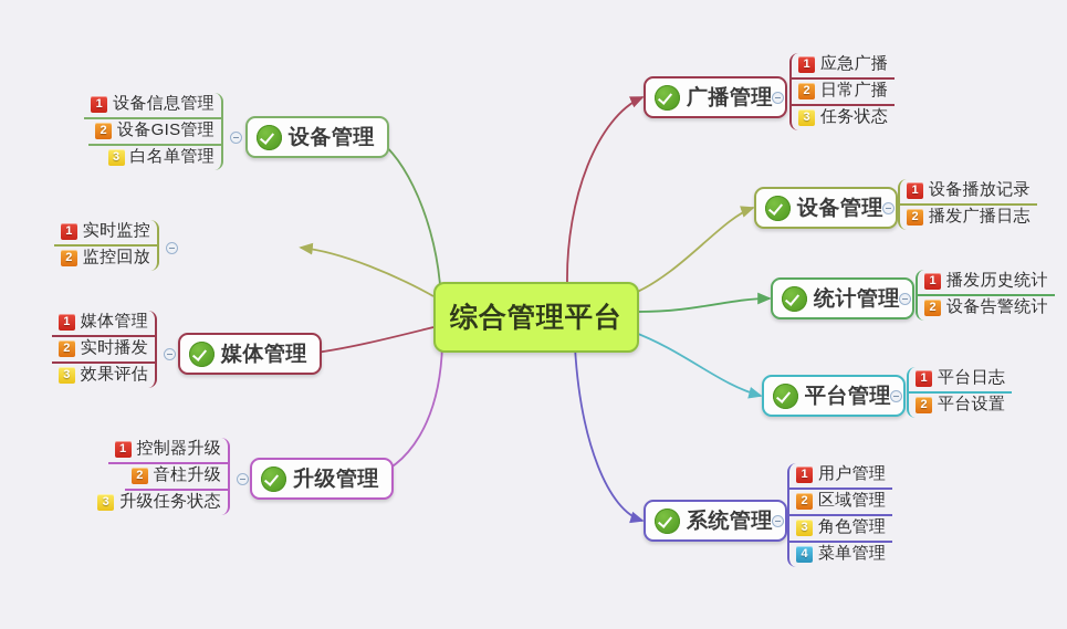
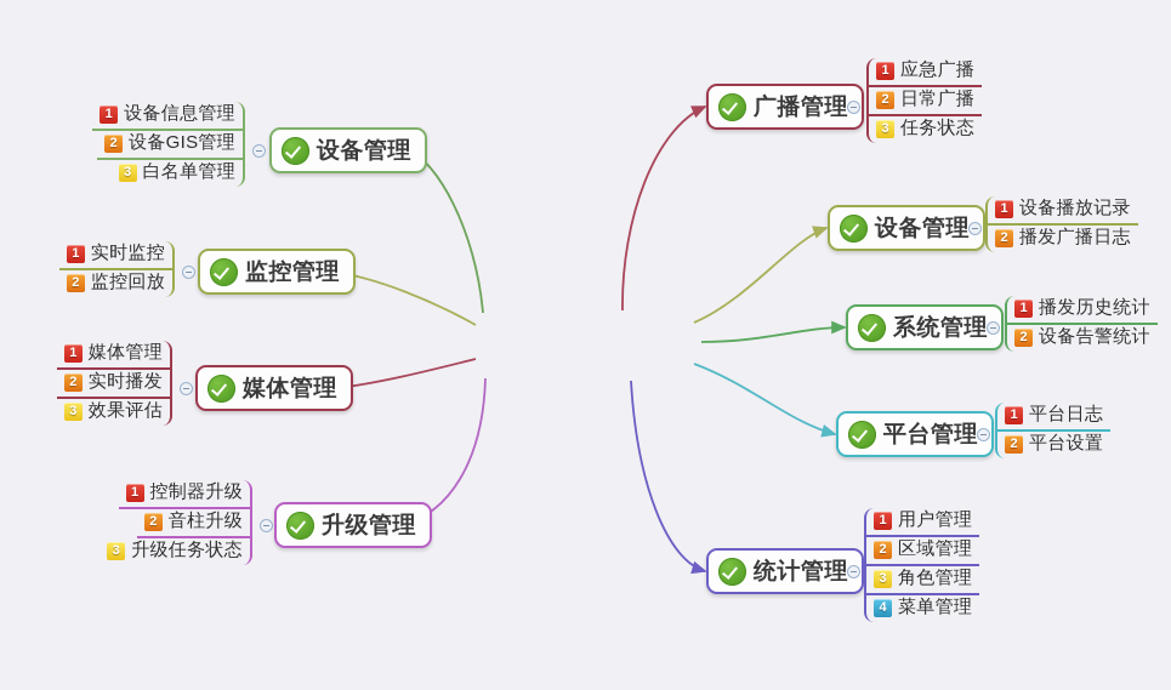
- 综合管理平台
  1
  设备信息管理
  2
  设备GIS管理
  3
  白名单管理
  设备管理
  1
  实时监控
  2
  监控回放
+ 监控管理
  1
  媒体管理
  2
  实时播发
  3
  效果评估
  媒体管理
  1
  控制器升级
  2
  音柱升级
  3
  升级任务状态
  升级管理
  广播管理
  1
  应急广播
  2
  日常广播
  3
  任务状态
  设备管理
  1
  设备播放记录
  2
  播发广播日志
- 统计管理
+ 系统管理
  1
  播发历史统计
  2
  设备告警统计
  平台管理
  1
  平台日志
  2
  平台设置
- 系统管理
+ 统计管理
  1
  用户管理
  2
  区域管理
  3
  角色管理
  4
  菜单管理
